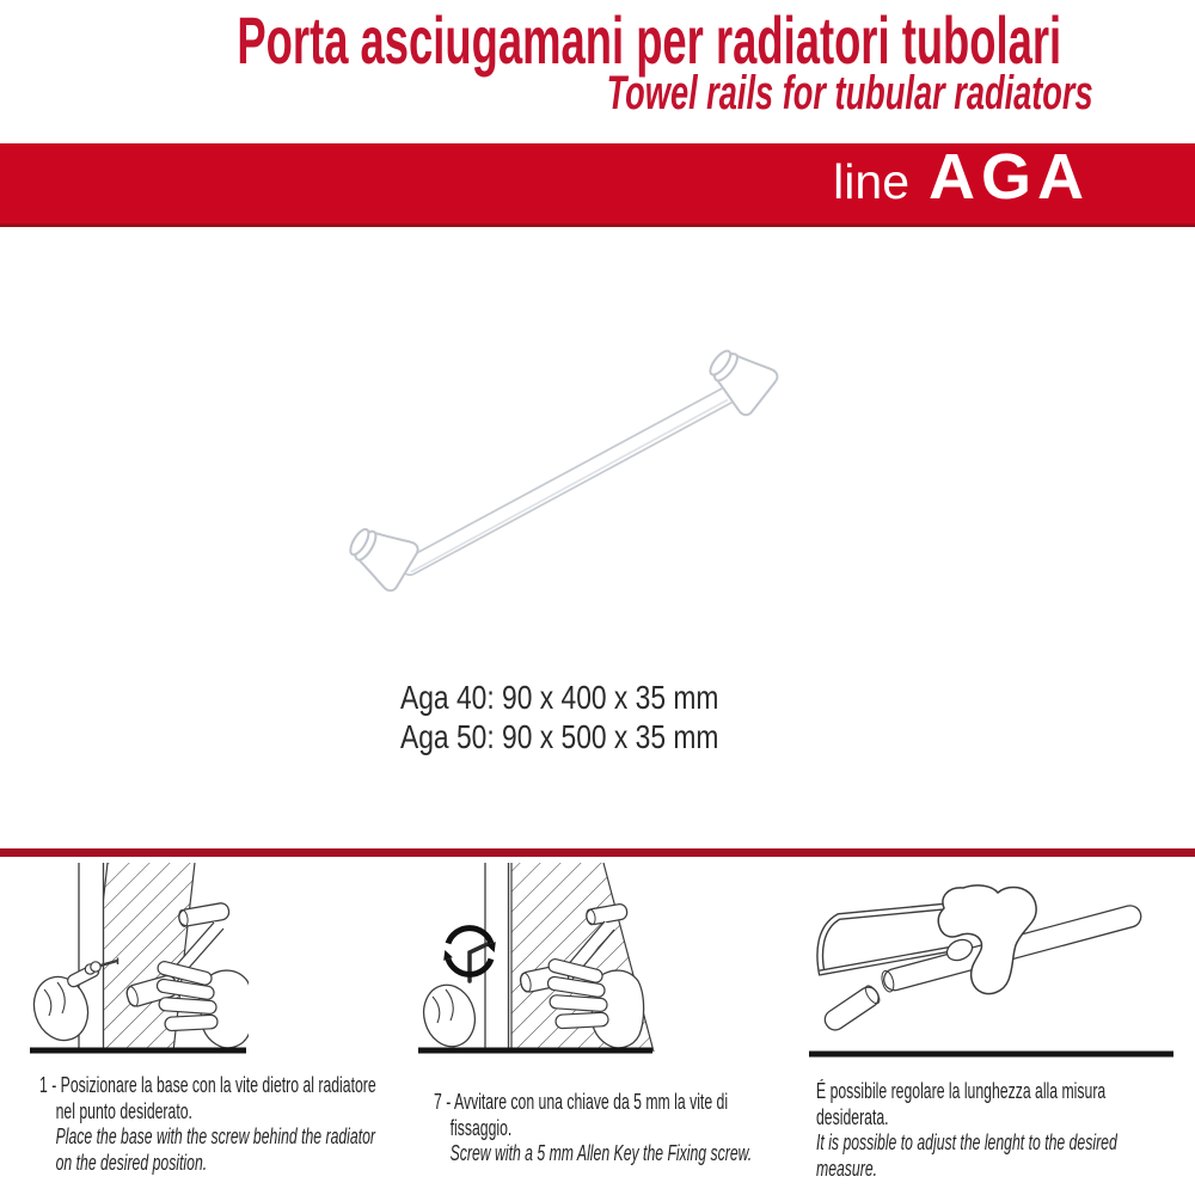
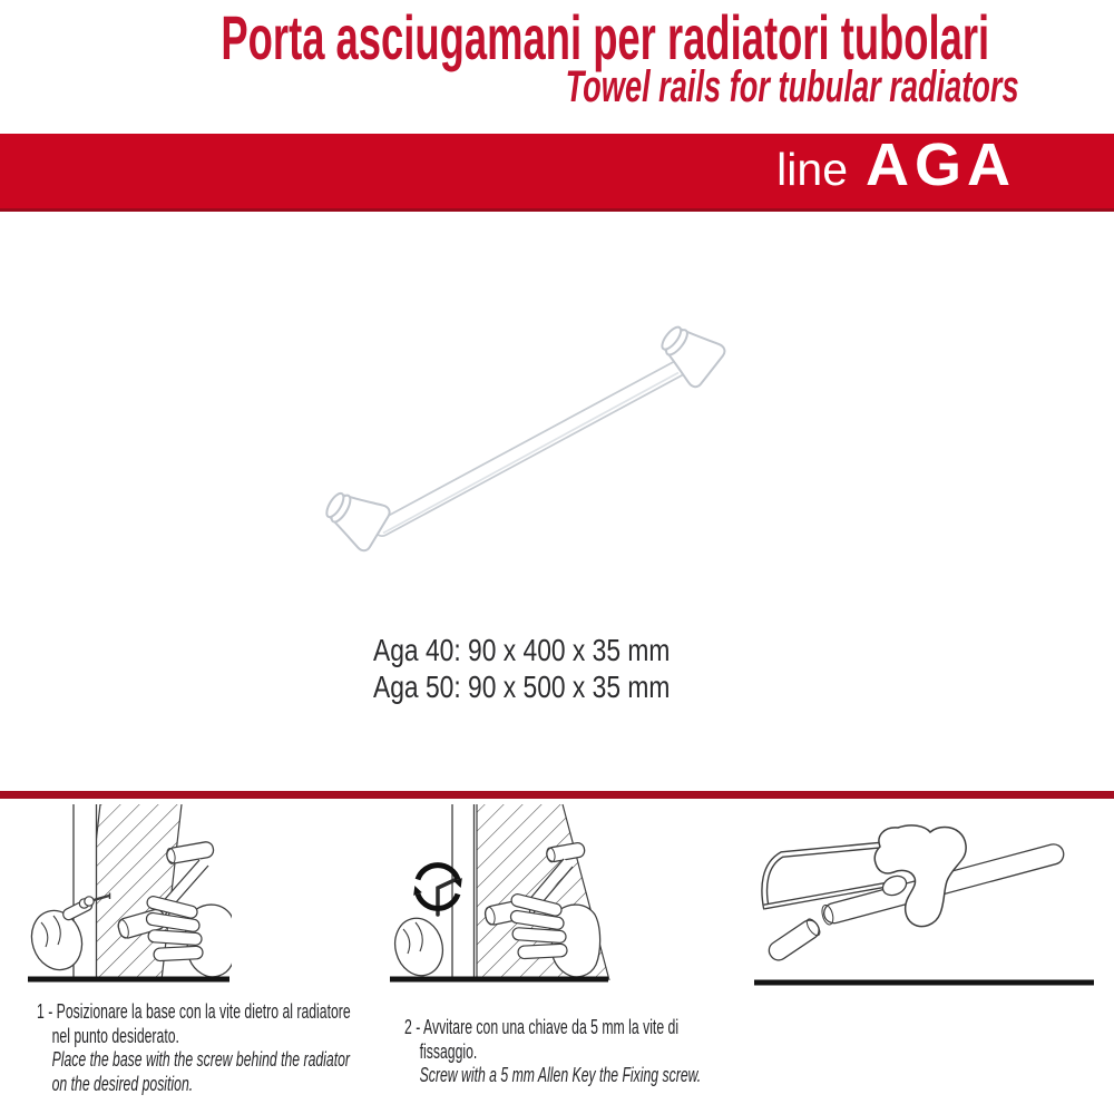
  Porta asciugamani per radiatori tubolari
  Towel rails for tubular radiators
  line
  AGA
  Aga 40: 90 x 400 x 35 mm
  Aga 50: 90 x 500 x 35 mm
  1 - Posizionare la base con la vite dietro al radiatore
  nel punto desiderato.
  Place the base with the screw behind the radiator
  on the desired position.
- 7 - Avvitare con una chiave da 5 mm la vite di
+ 2 - Avvitare con una chiave da 5 mm la vite di
  fissaggio.
  Screw with a 5 mm Allen Key the Fixing screw.
- É possibile regolare la lunghezza alla misura
- desiderata.
- It is possible to adjust the lenght to the desired
- measure.
